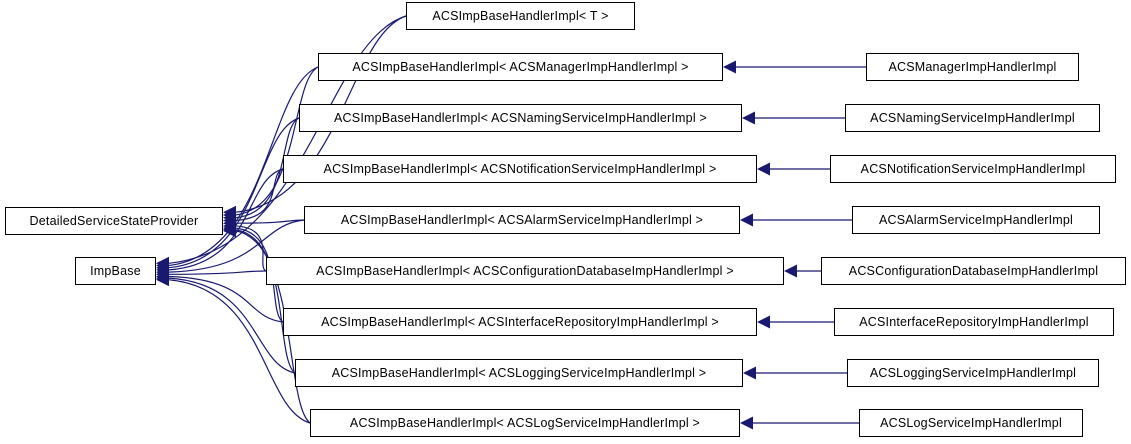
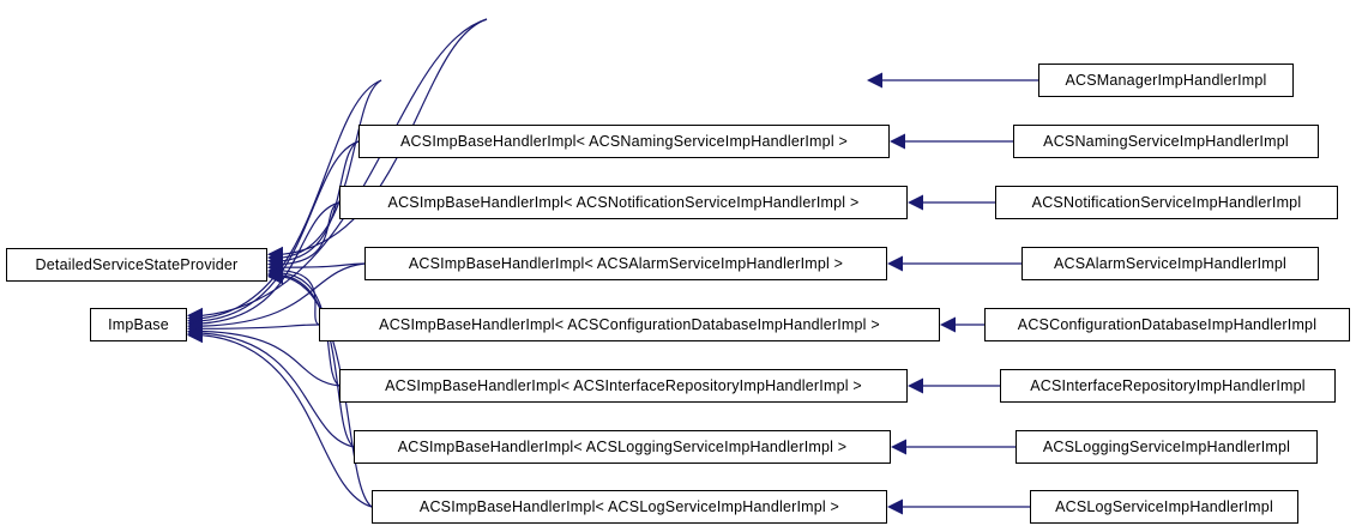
  DetailedServiceStateProvider
  ImpBase
- ACSImpBaseHandlerImpl< T >
- ACSImpBaseHandlerImpl< ACSManagerImpHandlerImpl >
  ACSImpBaseHandlerImpl< ACSNamingServiceImpHandlerImpl >
  ACSImpBaseHandlerImpl< ACSNotificationServiceImpHandlerImpl >
  ACSImpBaseHandlerImpl< ACSAlarmServiceImpHandlerImpl >
  ACSImpBaseHandlerImpl< ACSConfigurationDatabaseImpHandlerImpl >
  ACSImpBaseHandlerImpl< ACSInterfaceRepositoryImpHandlerImpl >
  ACSImpBaseHandlerImpl< ACSLoggingServiceImpHandlerImpl >
  ACSImpBaseHandlerImpl< ACSLogServiceImpHandlerImpl >
  ACSManagerImpHandlerImpl
  ACSNamingServiceImpHandlerImpl
  ACSNotificationServiceImpHandlerImpl
  ACSAlarmServiceImpHandlerImpl
  ACSConfigurationDatabaseImpHandlerImpl
  ACSInterfaceRepositoryImpHandlerImpl
  ACSLoggingServiceImpHandlerImpl
  ACSLogServiceImpHandlerImpl
